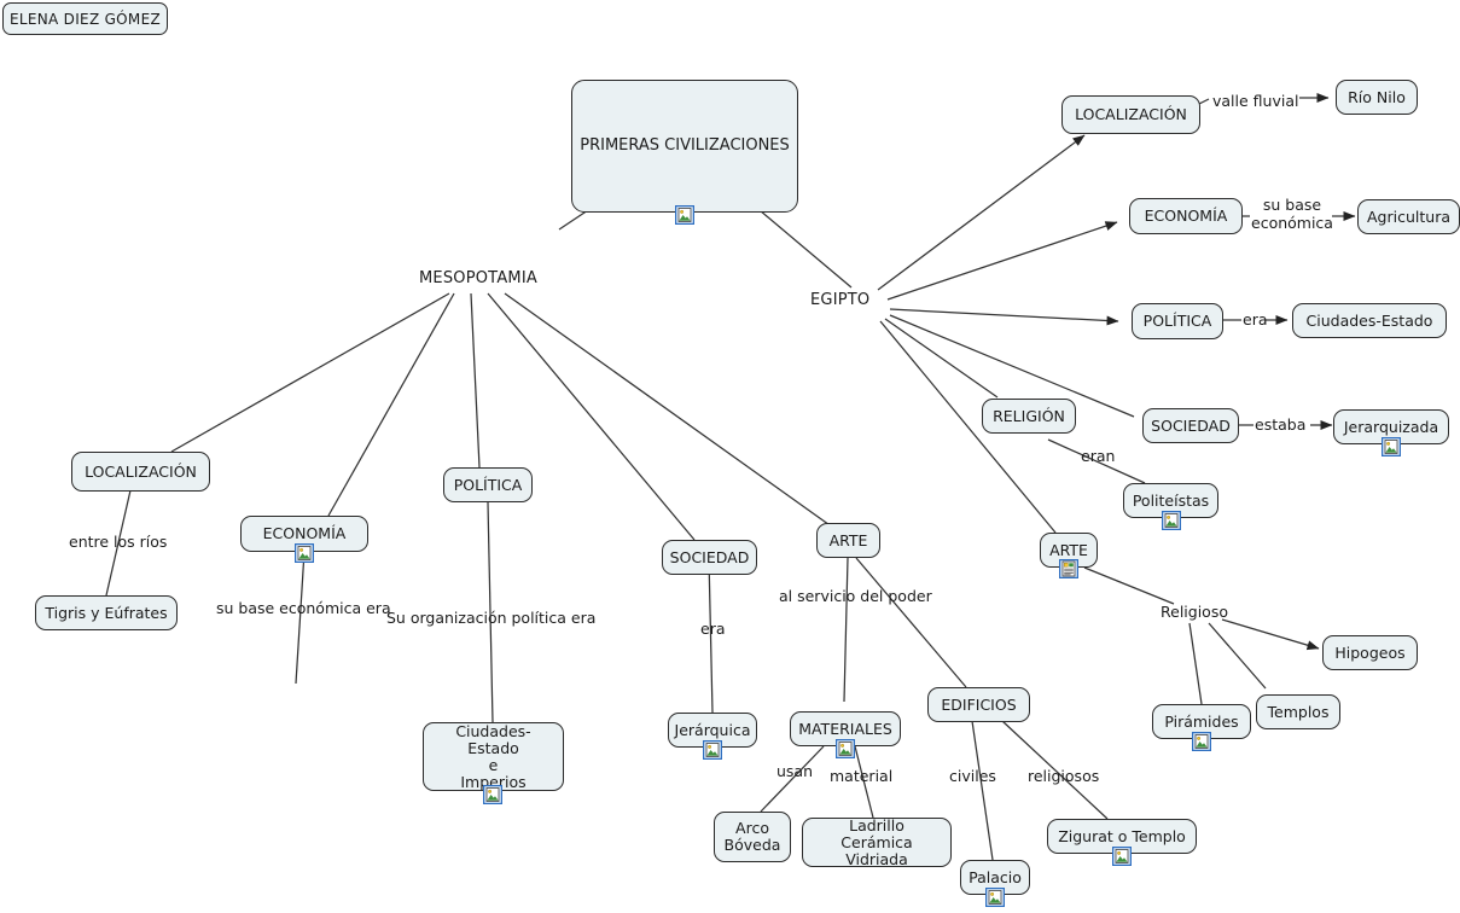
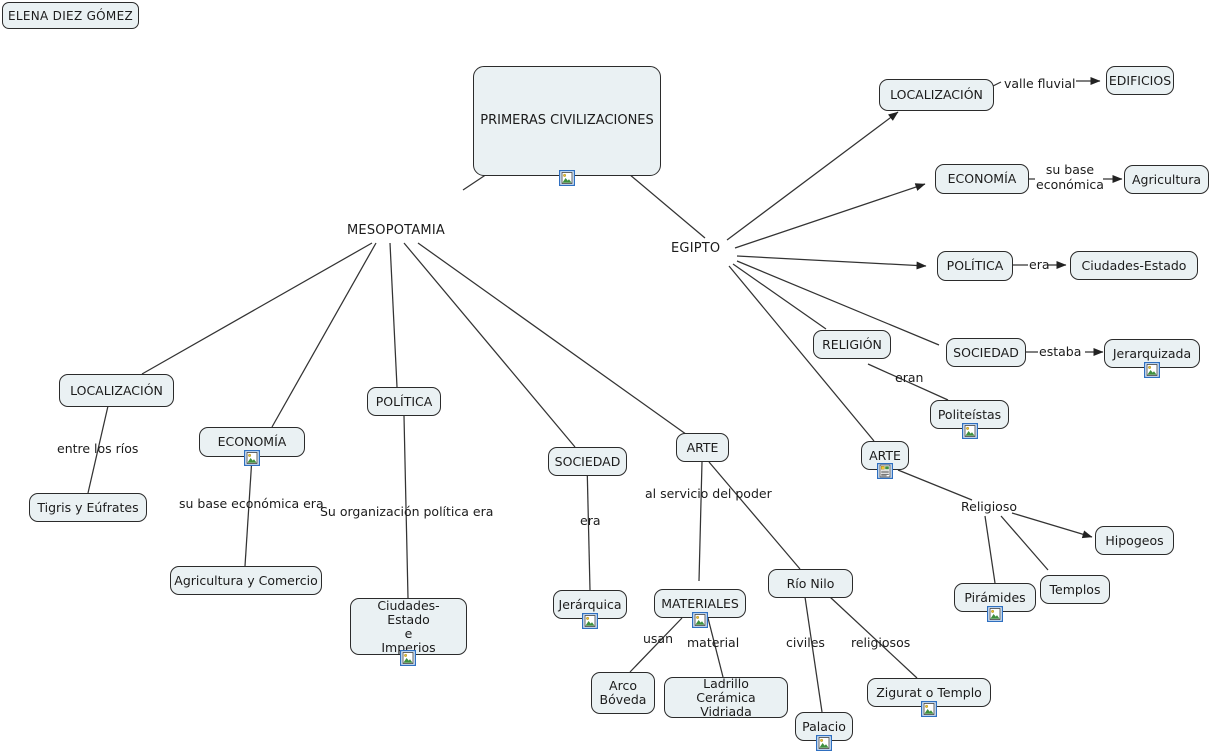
  ELENA DIEZ GÓMEZ
  PRIMERAS CIVILIZACIONES
  MESOPOTAMIA
  EGIPTO
  LOCALIZACIÓN
  entre los ríos
  Tigris y Eúfrates
  ECONOMÍA
  su base económica era
+ Agricultura y Comercio
  POLÍTICA
  Su organización política era
  Ciudades-Estado
  e
  Imperios
  SOCIEDAD
  era
  Jerárquica
  ARTE
  al servicio del poder
  MATERIALES
  usan
  material
  Arco
  Bóveda
  Ladrillo
  Cerámica Vidriada
- EDIFICIOS
+ Río Nilo
  civiles
  religiosos
  Palacio
  Zigurat o Templo
  LOCALIZACIÓN
  valle fluvial
- Río Nilo
+ EDIFICIOS
  ECONOMÍA
  su base
  económica
  Agricultura
  POLÍTICA
  era
  Ciudades-Estado
  SOCIEDAD
  estaba
  Jerarquizada
  RELIGIÓN
  eran
  Politeístas
  ARTE
  Religioso
  Hipogeos
  Pirámides
  Templos
